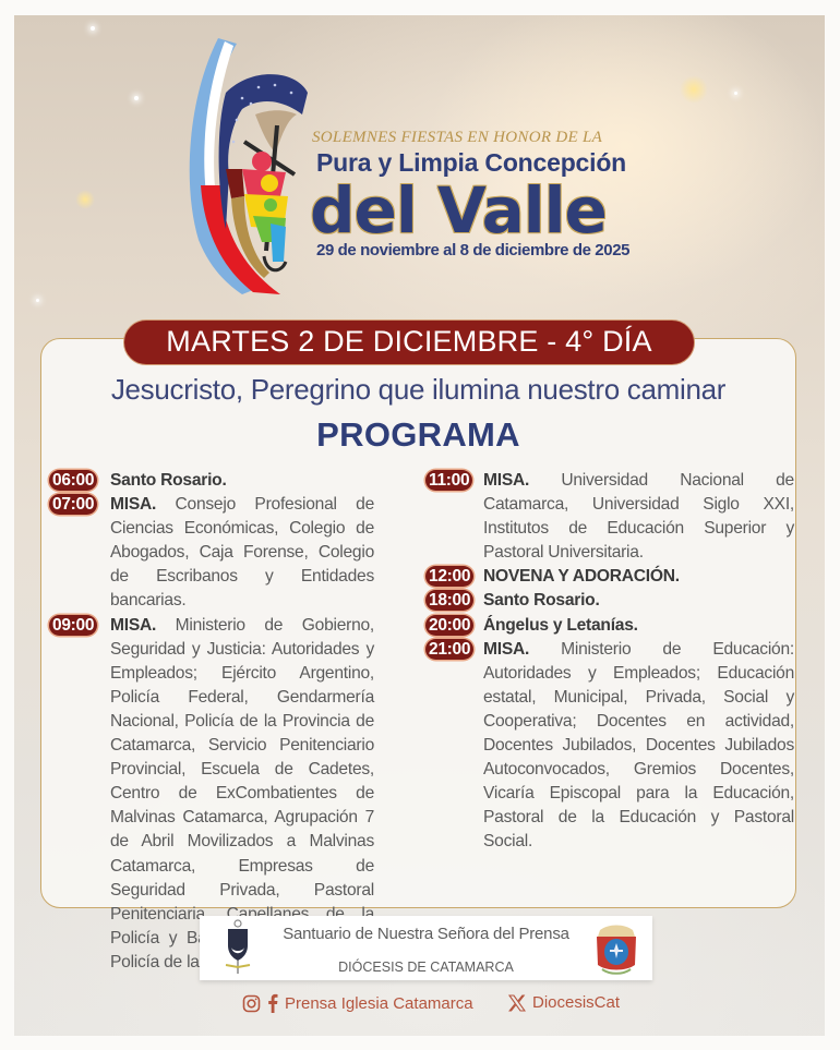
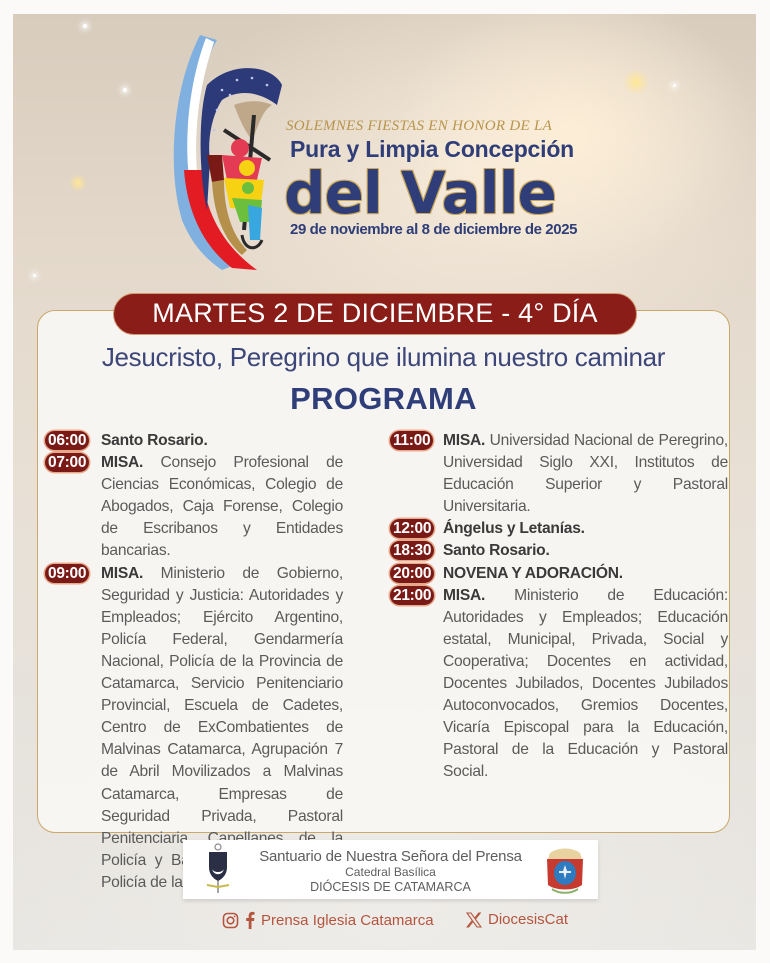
  SOLEMNES FIESTAS EN HONOR DE LA
  Pura y Limpia Concepción
  del Valle
  29 de noviembre al 8 de diciembre de 2025
  MARTES 2 DE DICIEMBRE - 4° DÍA
  Jesucristo, Peregrino que ilumina nuestro caminar
  PROGRAMA
  06:00
  Santo Rosario.
  07:00
  MISA. Consejo Profesional de Ciencias Económicas, Colegio de Abogados, Caja Forense, Colegio de Escribanos y Entidades bancarias.
  09:00
  MISA. Ministerio de Gobierno, Seguridad y Justicia: Autoridades y Empleados; Ejército Argentino, Policía Federal, Gendarmería Nacional, Policía de la Provincia de Catamarca, Servicio Penitenciario Provincial, Escuela de Cadetes, Centro de ExCombatientes de Malvinas Catamarca, Agrupación 7 de Abril Movilizados a Malvinas Catamarca, Empresas de Seguridad Privada, Pastoral Penitenciaria, Capellanes de la Policía y B Policía de la
  11:00
- MISA. Universidad Nacional de Catamarca, Universidad Siglo XXI, Institutos de Educación Superior y Pastoral Universitaria.
+ MISA. Universidad Nacional de Peregrino, Universidad Siglo XXI, Institutos de Educación Superior y Pastoral Universitaria.
  12:00
- NOVENA Y ADORACIÓN.
+ Ángelus y Letanías.
- 18:00
+ 18:30
  Santo Rosario.
  20:00
- Ángelus y Letanías.
+ NOVENA Y ADORACIÓN.
  21:00
  MISA. Ministerio de Educación: Autoridades y Empleados; Educación estatal, Municipal, Privada, Social y Cooperativa; Docentes en actividad, Docentes Jubilados, Docentes Jubilados Autoconvocados, Gremios Docentes, Vicaría Episcopal para la Educación, Pastoral de la Educación y Pastoral Social.
  Santuario de Nuestra Señora del Prensa
+ Catedral Basílica
  DIÓCESIS DE CATAMARCA
  Prensa Iglesia Catamarca
  DiocesisCat
